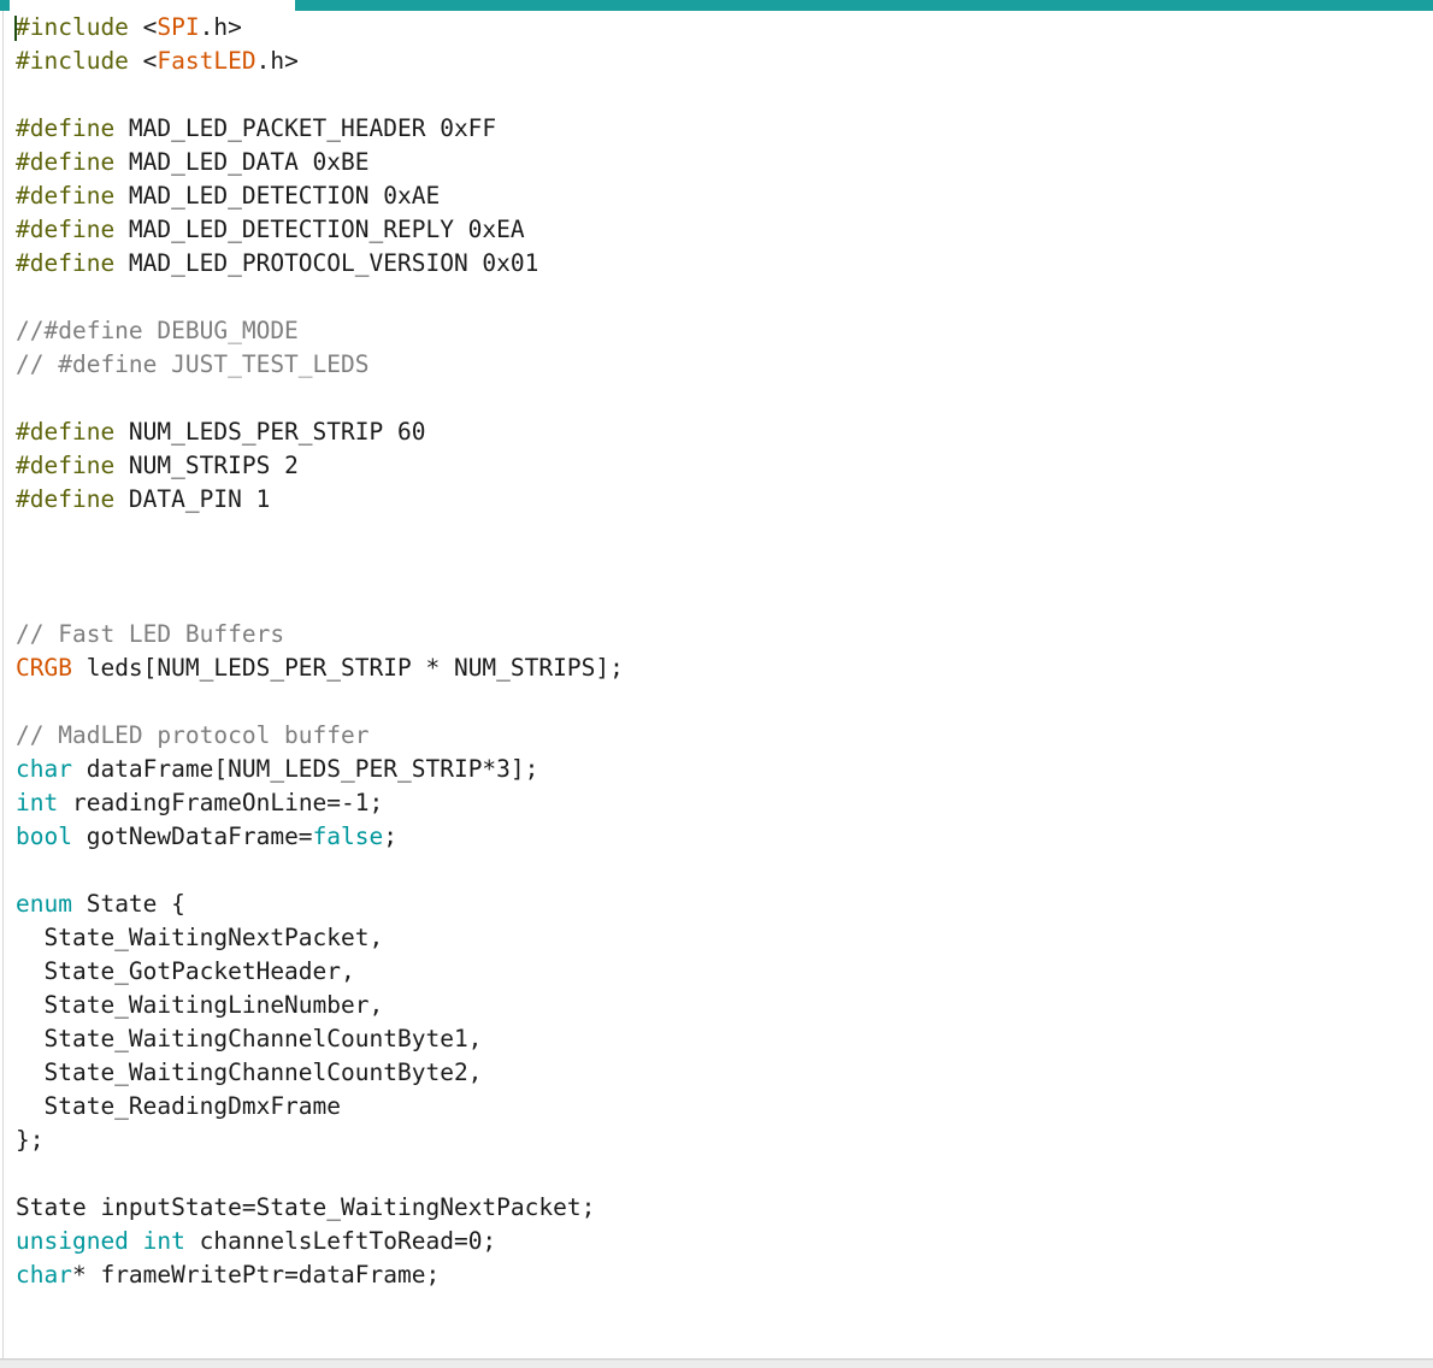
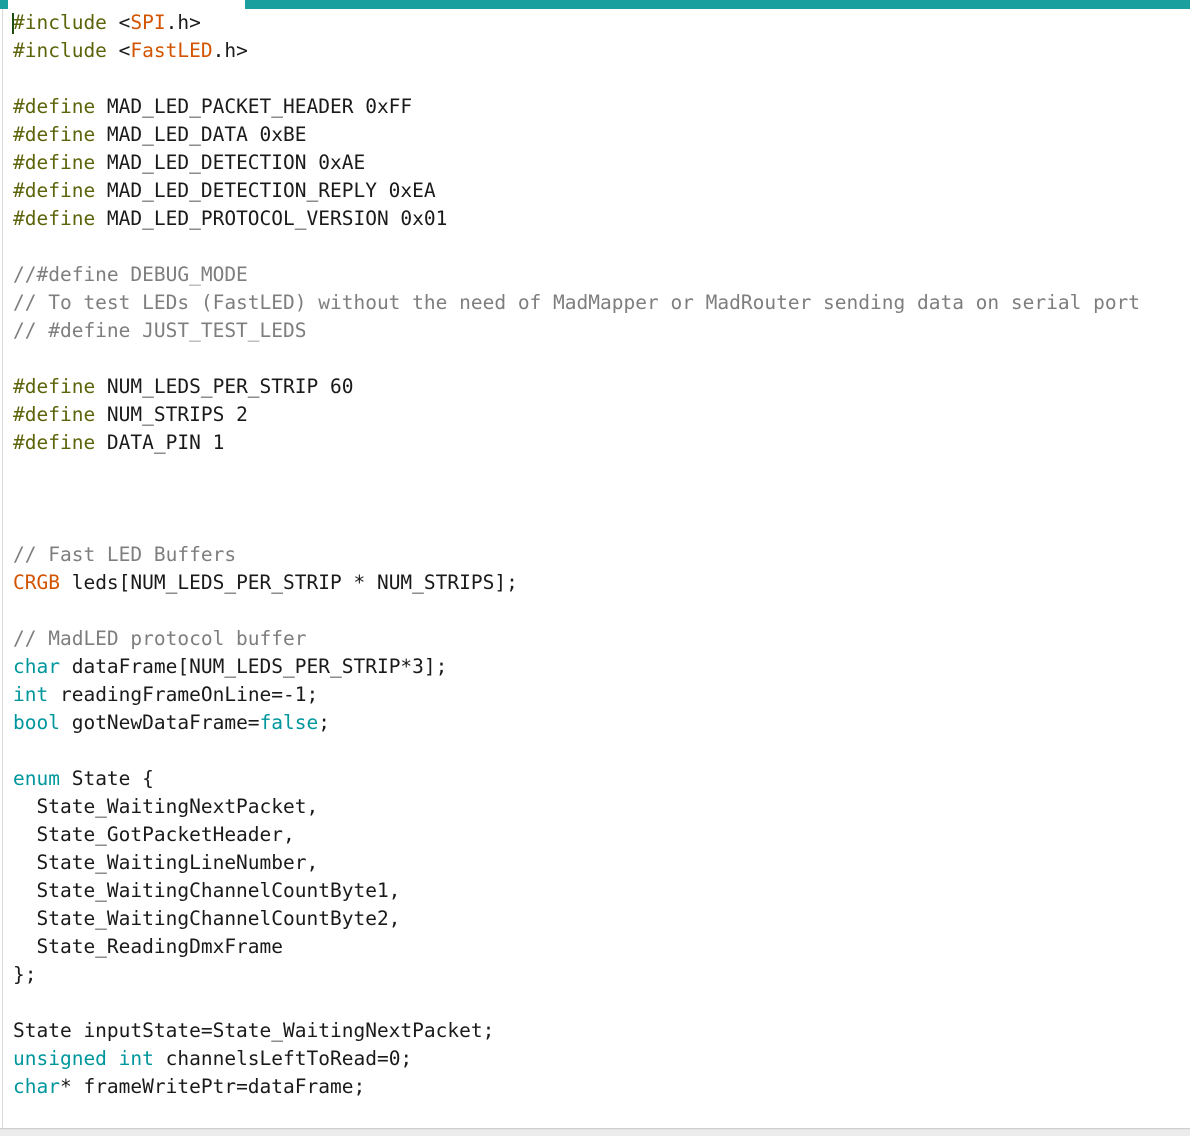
  #include <SPI.h>
  #include <FastLED.h>
  #define MAD_LED_PACKET_HEADER 0xFF
  #define MAD_LED_DATA 0xBE
  #define MAD_LED_DETECTION 0xAE
  #define MAD_LED_DETECTION_REPLY 0xEA
  #define MAD_LED_PROTOCOL_VERSION 0x01
  //#define DEBUG_MODE
+ // To test LEDs (FastLED) without the need of MadMapper or MadRouter sending data on serial port
  // #define JUST_TEST_LEDS
  #define NUM_LEDS_PER_STRIP 60
  #define NUM_STRIPS 2
  #define DATA_PIN 1
  // Fast LED Buffers
  CRGB leds[NUM_LEDS_PER_STRIP * NUM_STRIPS];
  // MadLED protocol buffer
  char dataFrame[NUM_LEDS_PER_STRIP*3];
  int readingFrameOnLine=-1;
  bool gotNewDataFrame=false;
  enum State {
  State_WaitingNextPacket,
  State_GotPacketHeader,
  State_WaitingLineNumber,
  State_WaitingChannelCountByte1,
  State_WaitingChannelCountByte2,
  State_ReadingDmxFrame
  };
  State inputState=State_WaitingNextPacket;
  unsigned int channelsLeftToRead=0;
  char* frameWritePtr=dataFrame;
